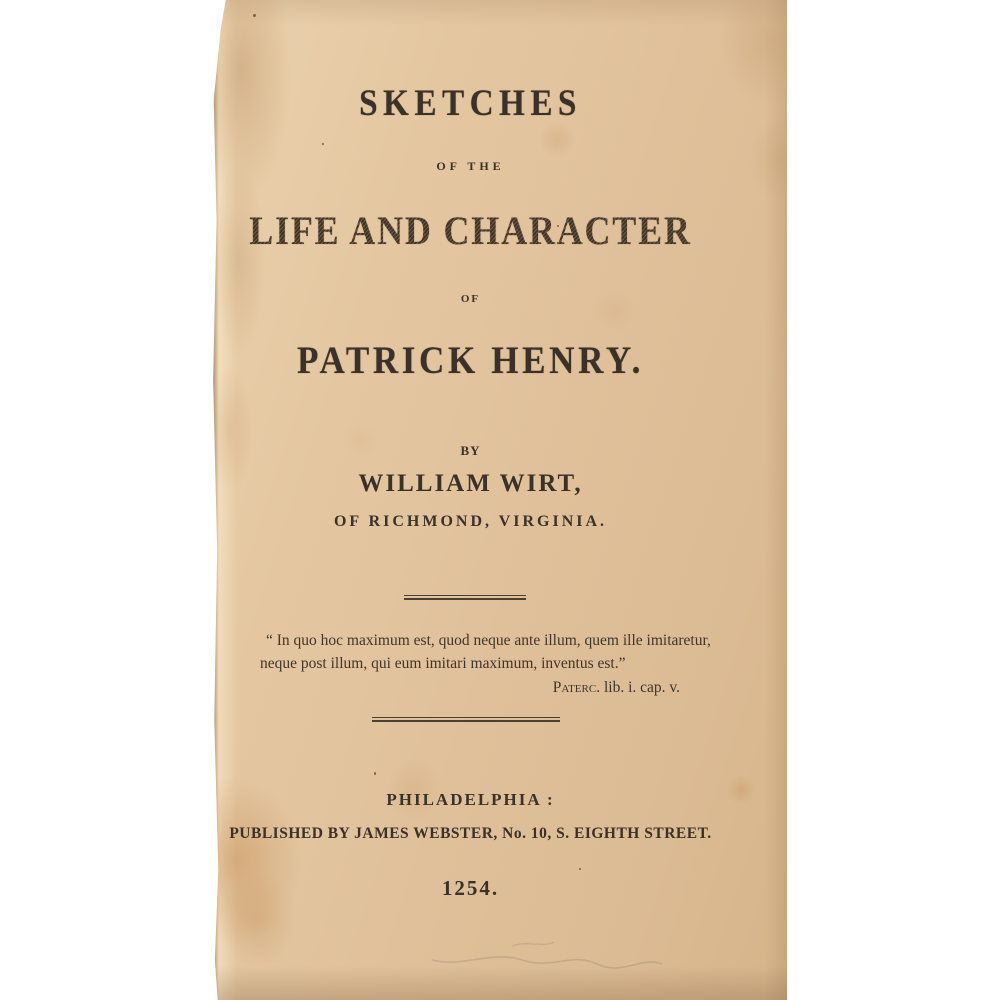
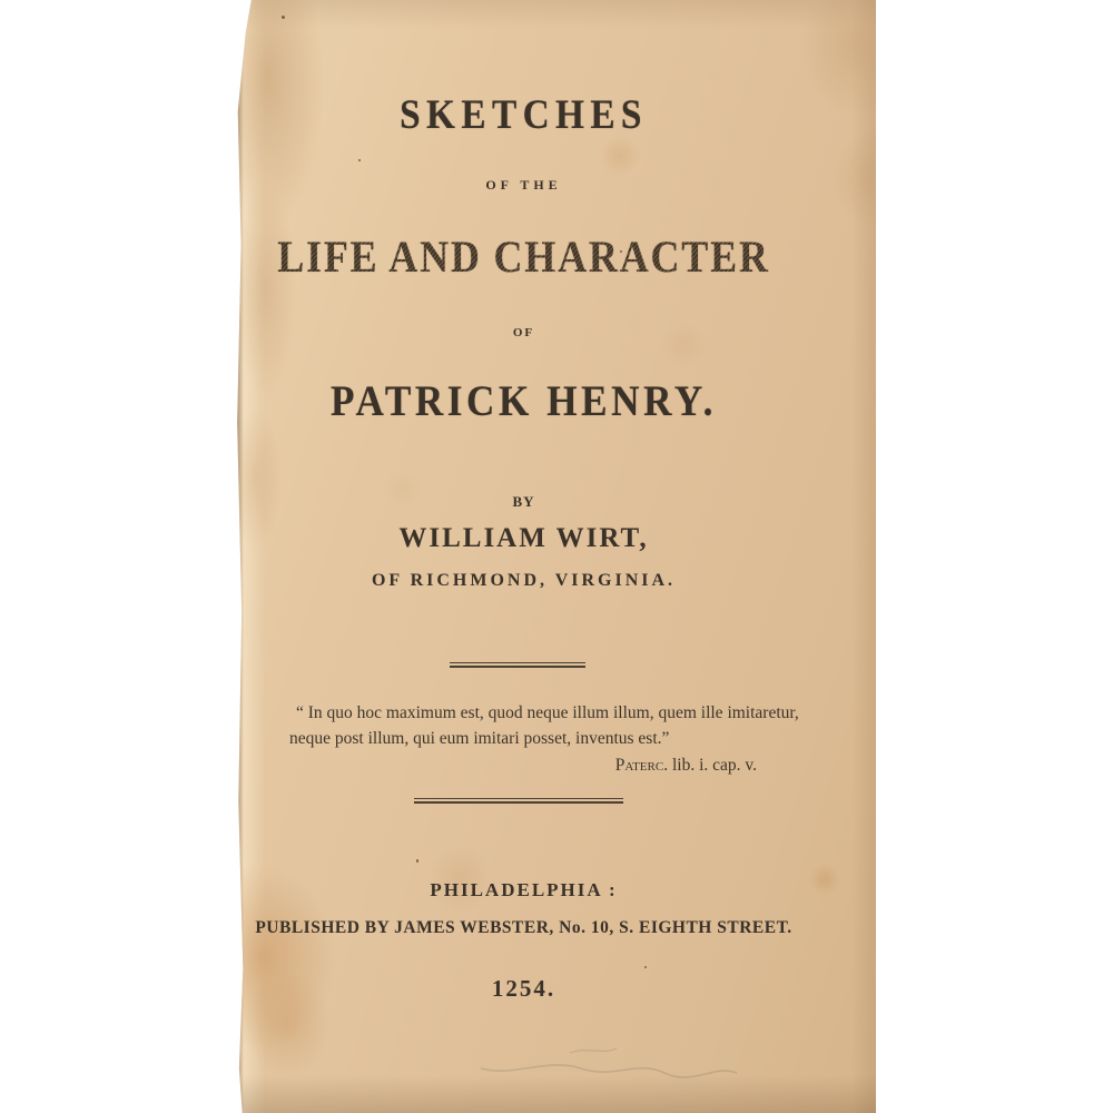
  SKETCHES
  OF THE
  LIFE AND CHARACTER
  OF
  PATRICK HENRY.
  BY
  WILLIAM WIRT,
  OF RICHMOND, VIRGINIA.
- “ In quo hoc maximum est, quod neque ante illum, quem ille imitaretur,
+ “ In quo hoc maximum est, quod neque illum illum, quem ille imitaretur,
- neque post illum, qui eum imitari maximum, inventus est.”
+ neque post illum, qui eum imitari posset, inventus est.”
  Paterc. lib. i. cap. v.
  PHILADELPHIA :
  PUBLISHED BY JAMES WEBSTER, No. 10, S. EIGHTH STREET.
  1254.
